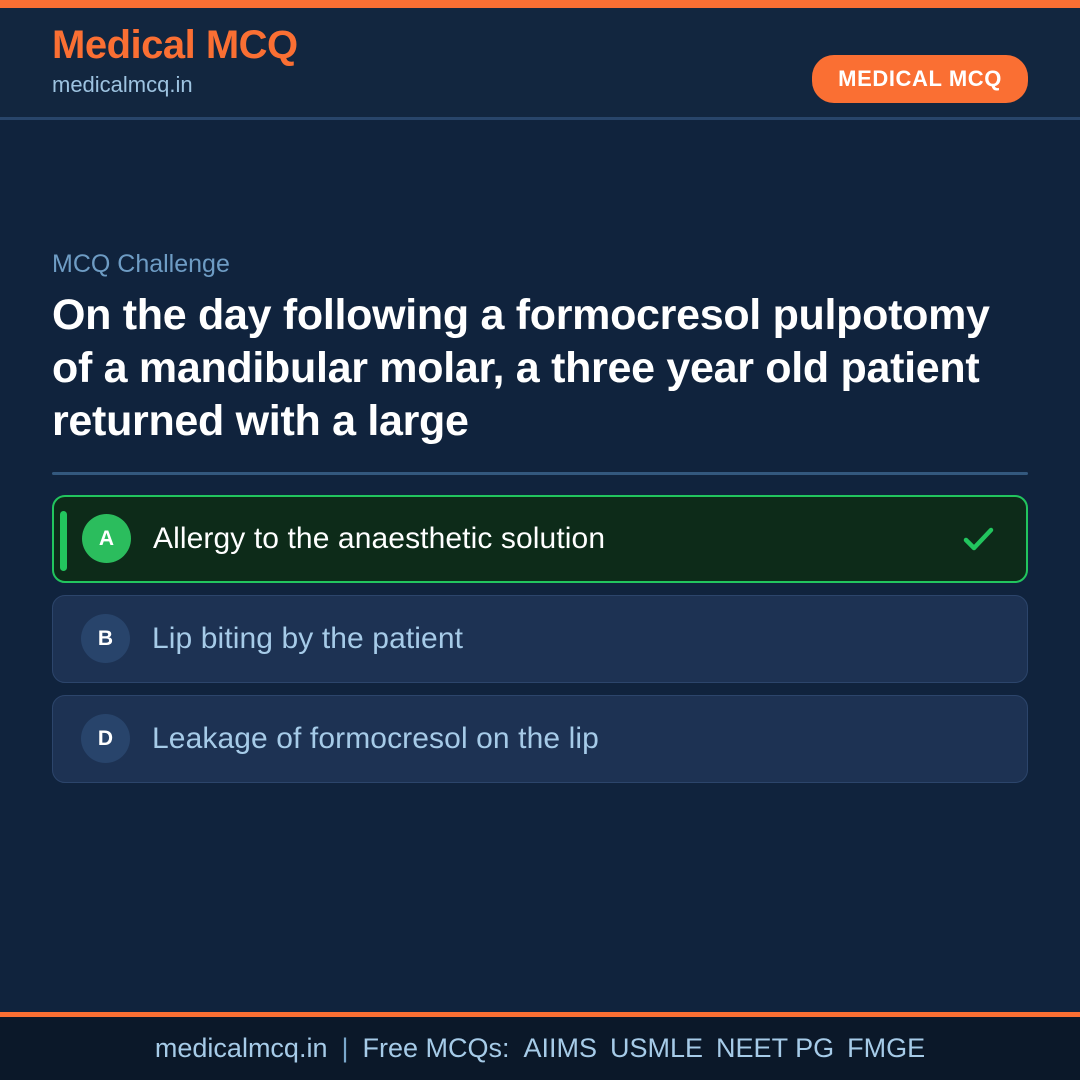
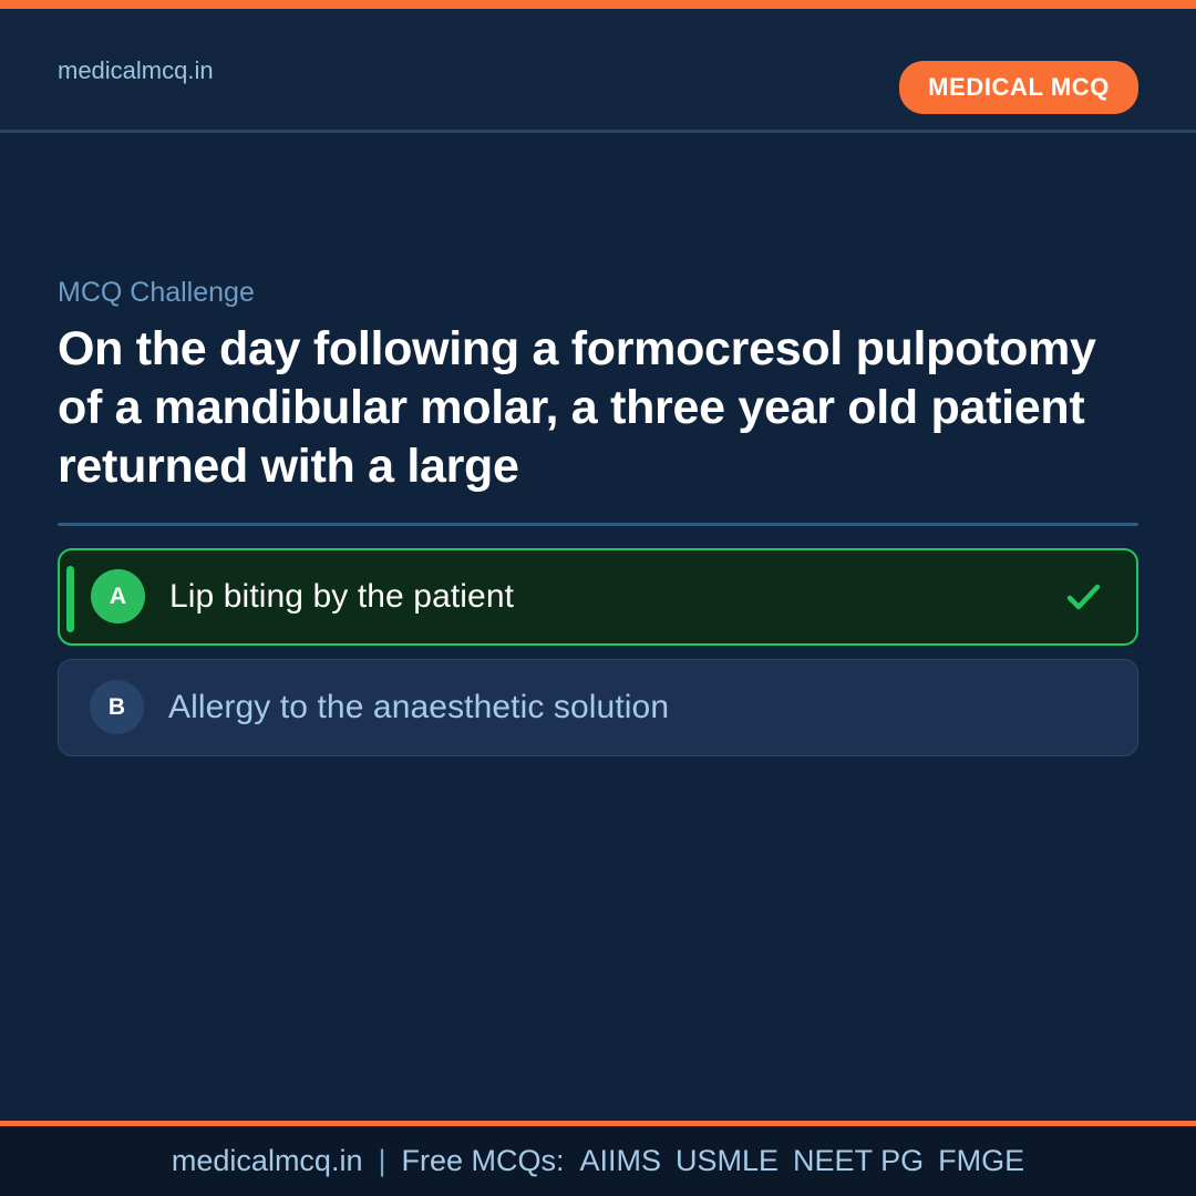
- Medical MCQ
  medicalmcq.in
  MEDICAL MCQ
  MCQ Challenge
  On the day following a formocresol pulpotomy of a mandibular molar, a three year old patient returned with a large
  A
- Allergy to the anaesthetic solution
+ Lip biting by the patient
  B
- Lip biting by the patient
+ Allergy to the anaesthetic solution
- D
- Leakage of formocresol on the lip
  medicalmcq.in
  |
  Free MCQs:
  AIIMS
  USMLE
  NEET PG
  FMGE
